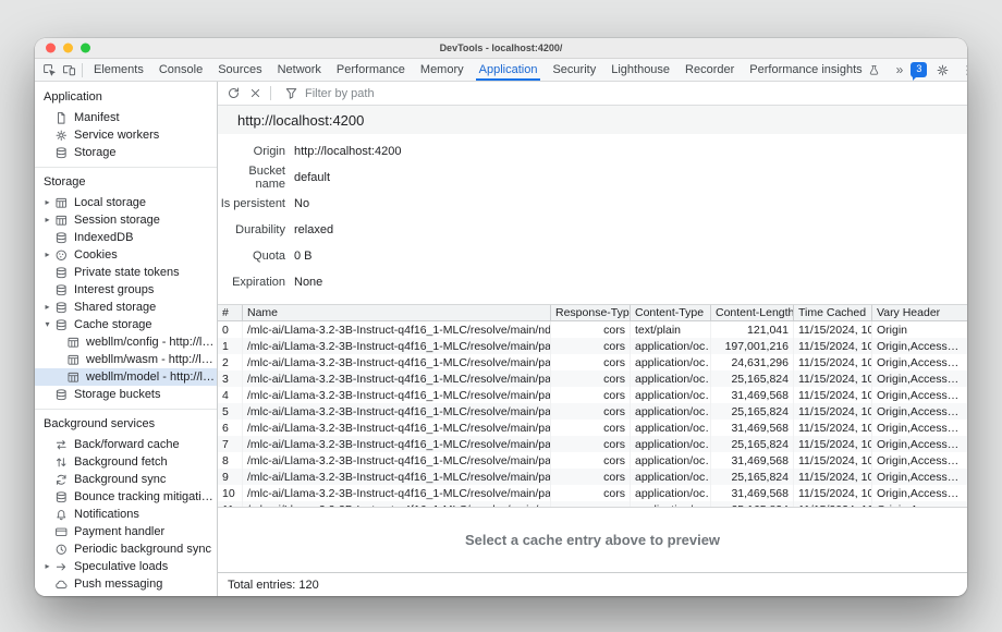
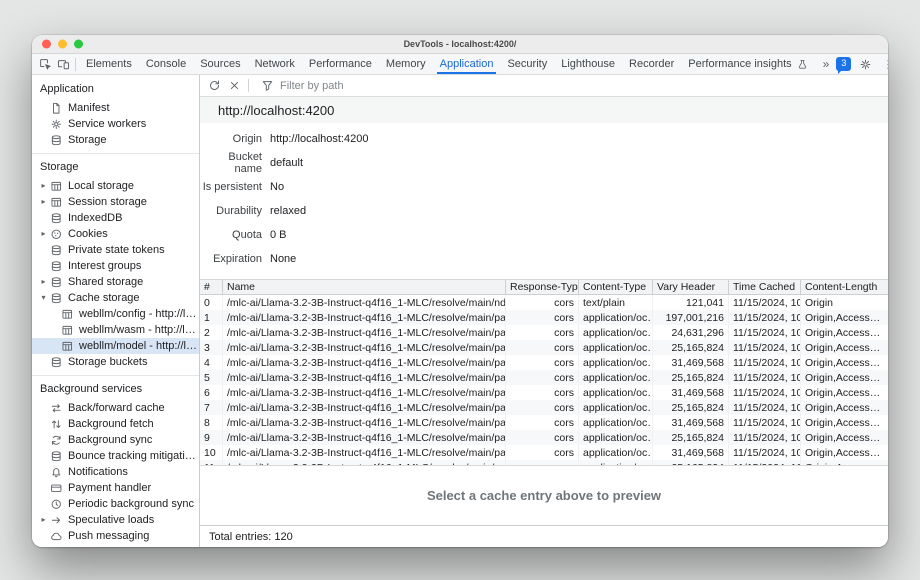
  DevTools - localhost:4200/
  Elements
  Console
  Sources
  Network
  Performance
  Memory
  Application
  Security
  Lighthouse
  Recorder
  Performance insights
  »
  3
  Application
  Manifest
  Service workers
  Storage
  Storage
  ▸
  Local storage
  ▸
  Session storage
  IndexedDB
  ▸
  Cookies
  Private state tokens
  Interest groups
  ▸
  Shared storage
  ▾
  Cache storage
  webllm/config - http://loc
  webllm/wasm - http://loc
  webllm/model - http://loc
  Storage buckets
  Background services
  Back/forward cache
  Background fetch
  Background sync
  Bounce tracking mitigation
  Notifications
  Payment handler
  Periodic background sync
  ▸
  Speculative loads
  Push messaging
  Filter by path
  http://localhost:4200
  Origin
  http://localhost:4200
  Bucket name
  default
  Is persistent
  No
  Durability
  relaxed
  Quota
  0 B
  Expiration
  None
  #
  Name
  Response-Typ
  Content-Type
- Content-Length
+ Vary Header
  Time Cached
- Vary Header
+ Content-Length
  0
  /mlc-ai/Llama-3.2-3B-Instruct-q4f16_1-MLC/resolve/main/nd
  cors
  text/plain
  121,041
  11/15/2024, 10
  Origin
  1
  /mlc-ai/Llama-3.2-3B-Instruct-q4f16_1-MLC/resolve/main/pa
  cors
  application/oc
  197,001,216
  11/15/2024, 10
  Origin,Access…
  2
  /mlc-ai/Llama-3.2-3B-Instruct-q4f16_1-MLC/resolve/main/pa
  cors
  application/oc
  24,631,296
  11/15/2024, 10
  Origin,Access…
  3
  /mlc-ai/Llama-3.2-3B-Instruct-q4f16_1-MLC/resolve/main/pa
  cors
  application/oc
  25,165,824
  11/15/2024, 10
  Origin,Access…
  4
  /mlc-ai/Llama-3.2-3B-Instruct-q4f16_1-MLC/resolve/main/pa
  cors
  application/oc
  31,469,568
  11/15/2024, 10
  Origin,Access…
  5
  /mlc-ai/Llama-3.2-3B-Instruct-q4f16_1-MLC/resolve/main/pa
  cors
  application/oc
  25,165,824
  11/15/2024, 10
  Origin,Access…
  6
  /mlc-ai/Llama-3.2-3B-Instruct-q4f16_1-MLC/resolve/main/pa
  cors
  application/oc
  31,469,568
  11/15/2024, 10
  Origin,Access…
  7
  /mlc-ai/Llama-3.2-3B-Instruct-q4f16_1-MLC/resolve/main/pa
  cors
  application/oc
  25,165,824
  11/15/2024, 10
  Origin,Access…
  8
  /mlc-ai/Llama-3.2-3B-Instruct-q4f16_1-MLC/resolve/main/pa
  cors
  application/oc
  31,469,568
  11/15/2024, 10
  Origin,Access…
  9
  /mlc-ai/Llama-3.2-3B-Instruct-q4f16_1-MLC/resolve/main/pa
  cors
  application/oc
  25,165,824
  11/15/2024, 10
  Origin,Access…
  10
  /mlc-ai/Llama-3.2-3B-Instruct-q4f16_1-MLC/resolve/main/pa
  cors
  application/oc
  31,469,568
  11/15/2024, 10
  Origin,Access…
  Select a cache entry above to preview
  Total entries: 120
